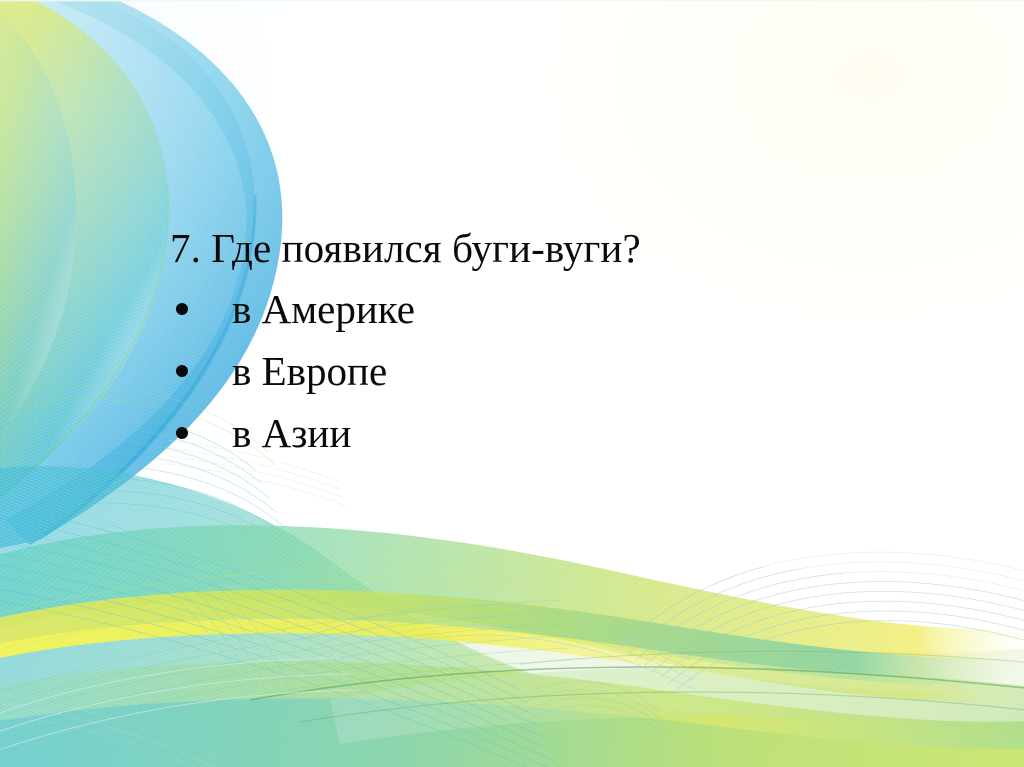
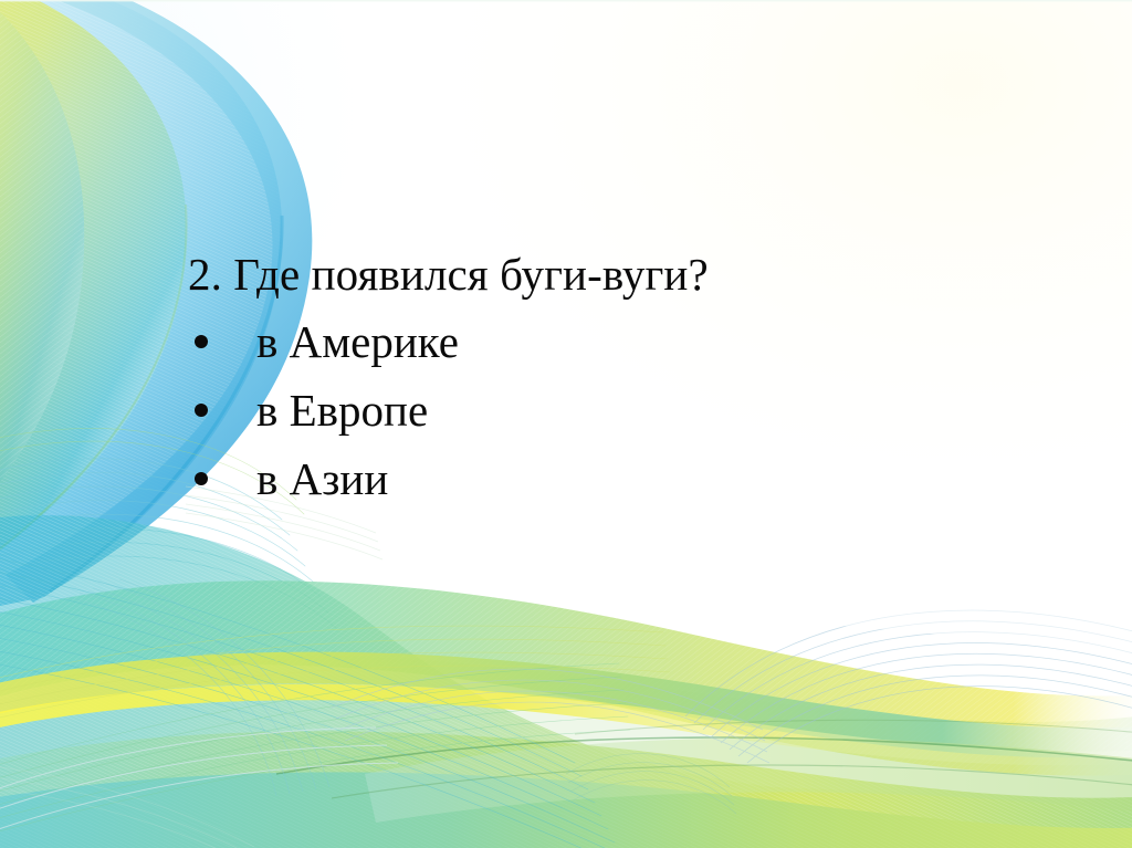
- 7. Где появился буги-вуги?
+ 2. Где появился буги-вуги?
  в Америке
  в Европе
  в Азии
